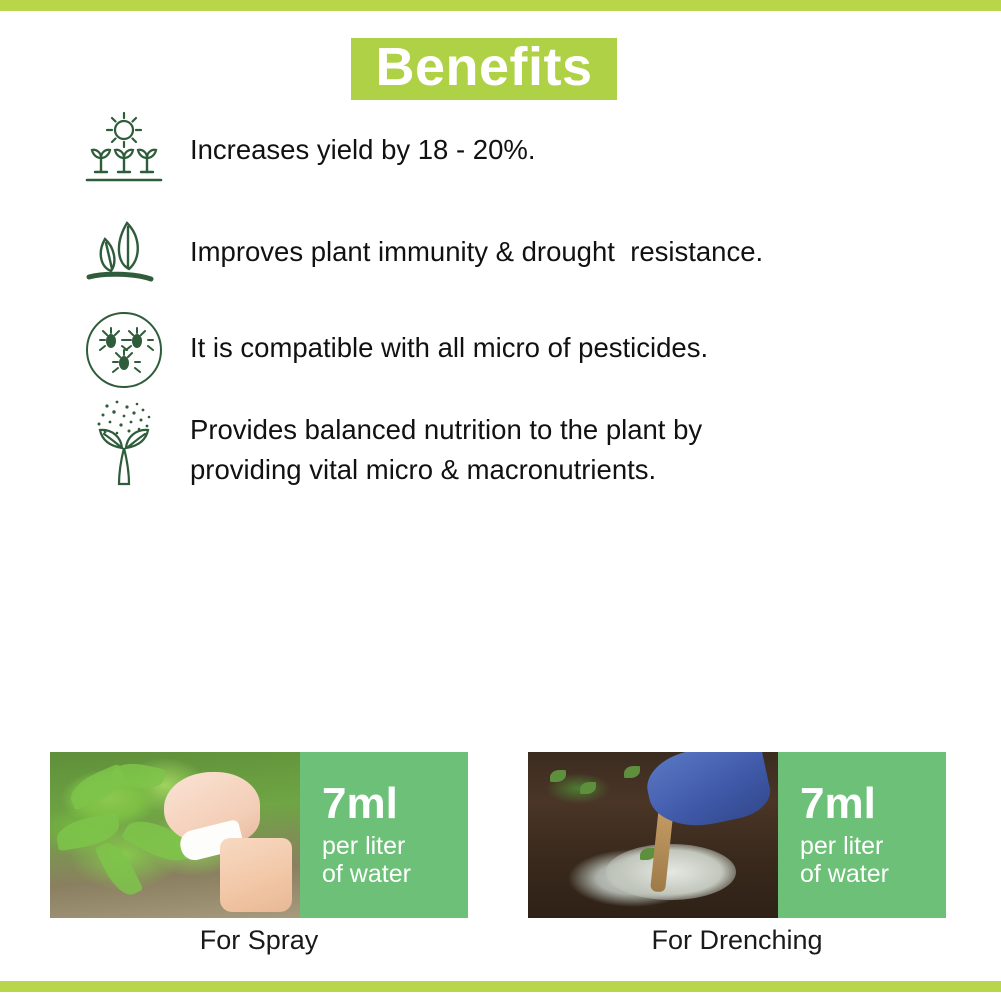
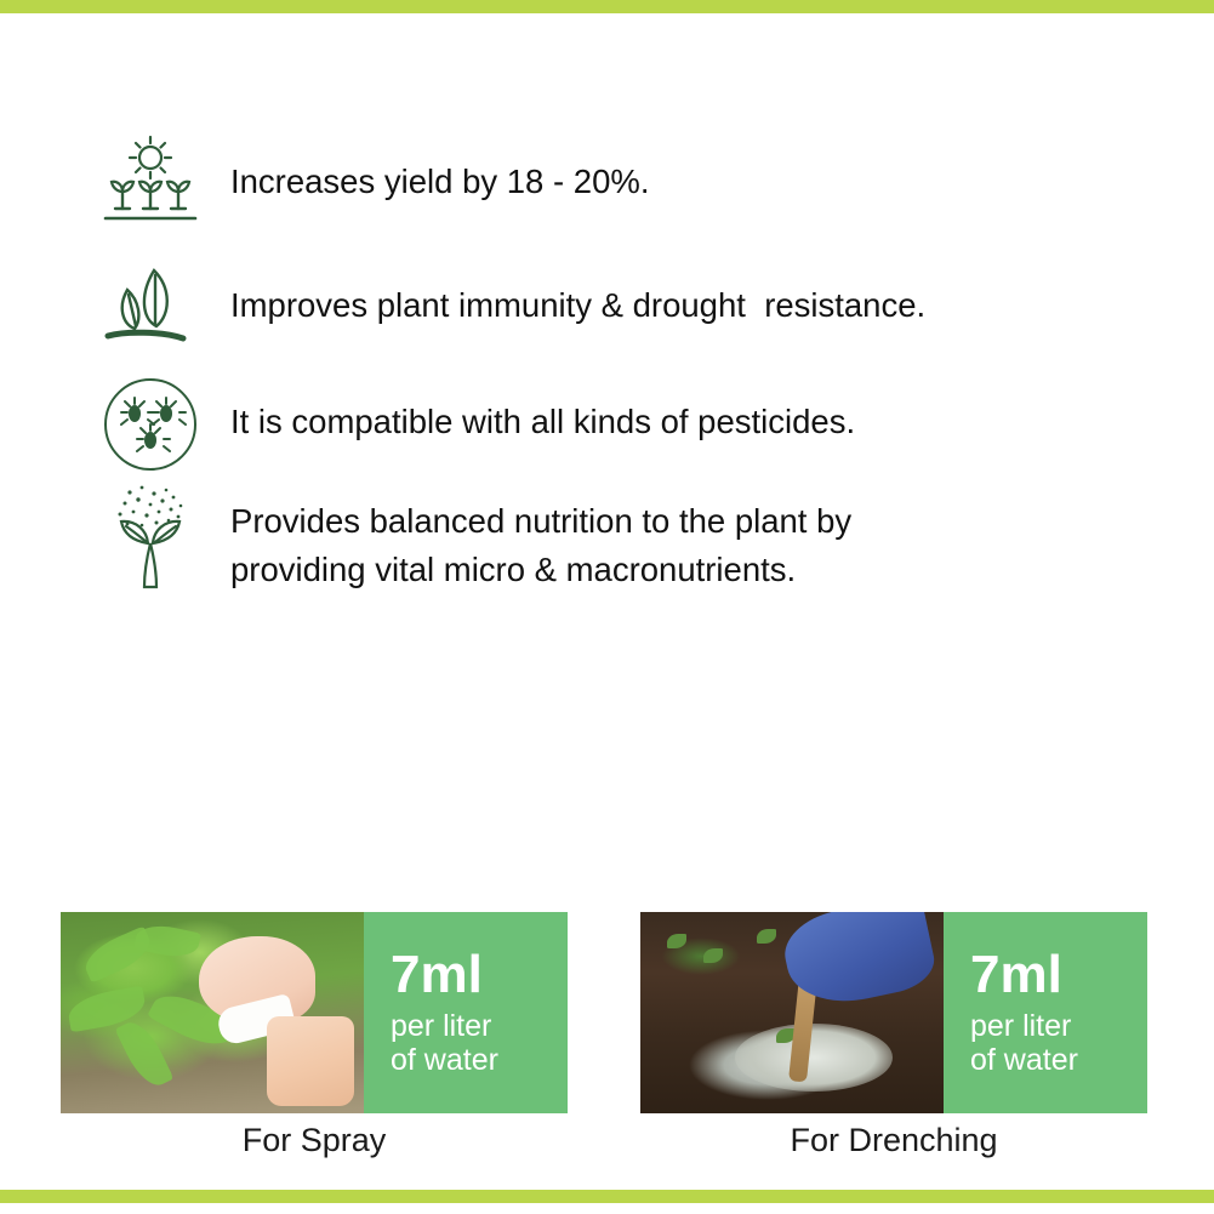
- Benefits
  Increases yield by 18 - 20%.
  Improves plant immunity & drought resistance.
- It is compatible with all micro of pesticides.
+ It is compatible with all kinds of pesticides.
  Provides balanced nutrition to the plant by
  providing vital micro & macronutrients.
  7ml
  per liter
  of water
  7ml
  per liter
  of water
  For Spray
  For Drenching
